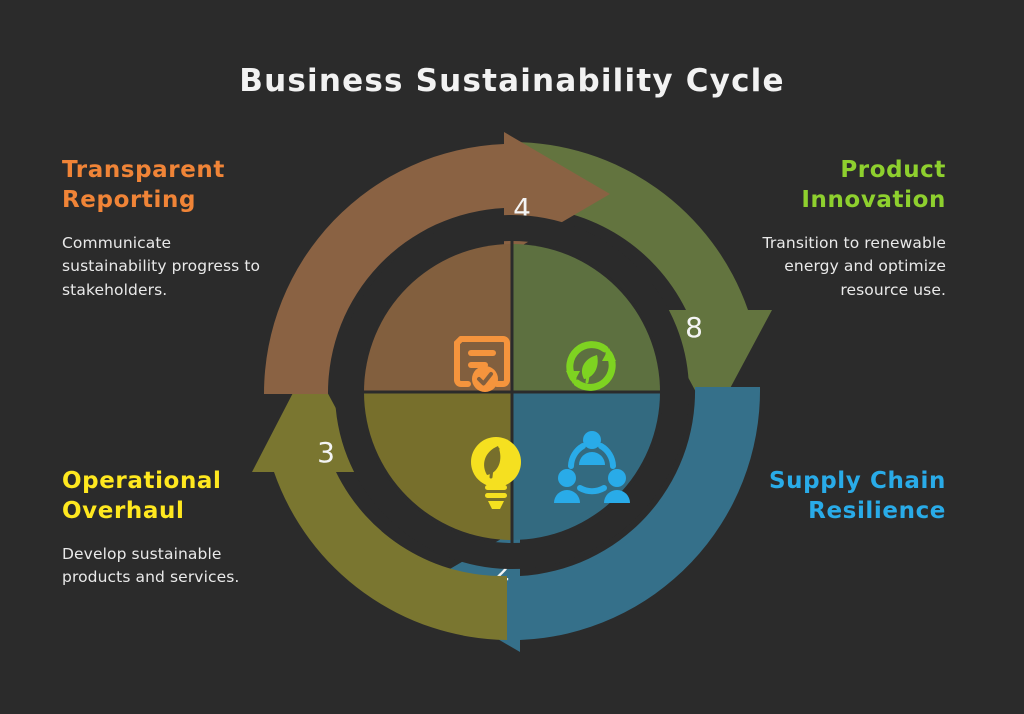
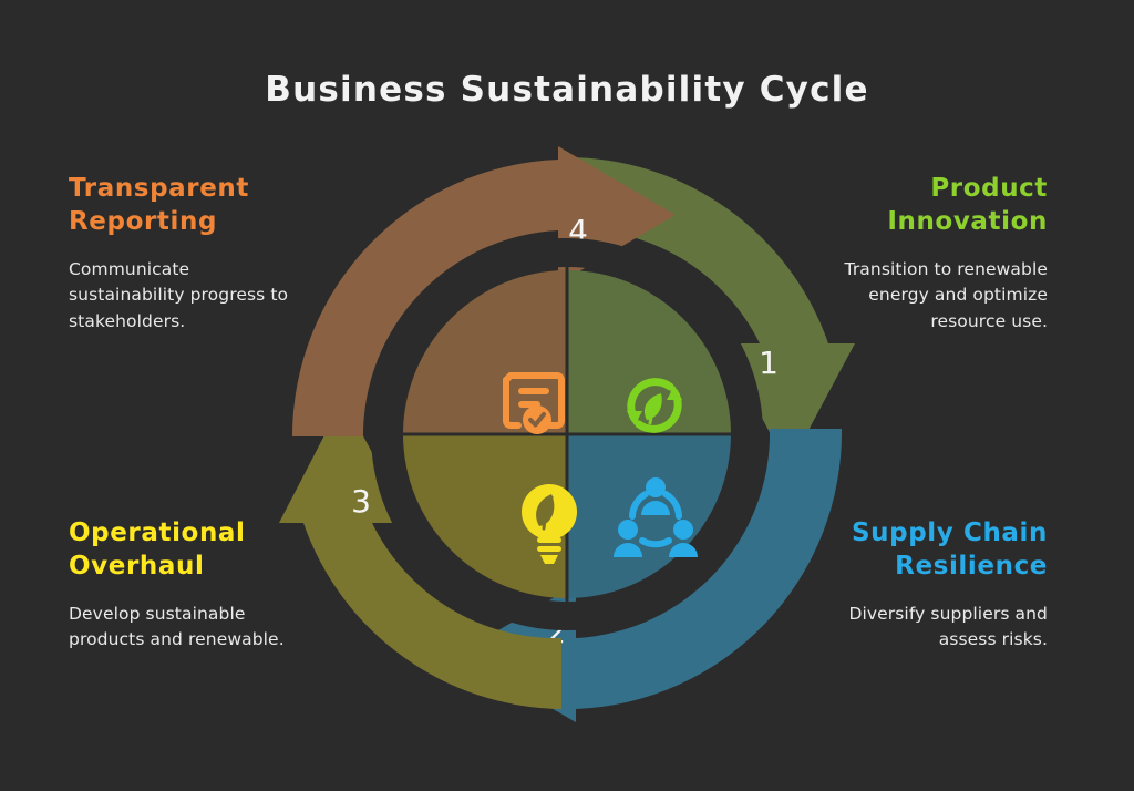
  Business Sustainability Cycle
  Transparent Reporting
  Communicate sustainability progress to stakeholders.
  Product Innovation
  Transition to renewable energy and optimize resource use.
  Operational Overhaul
- Develop sustainable products and services.
+ Develop sustainable products and renewable.
  Supply Chain Resilience
+ Diversify suppliers and assess risks.
- 8
+ 1
  2
  3
  4
